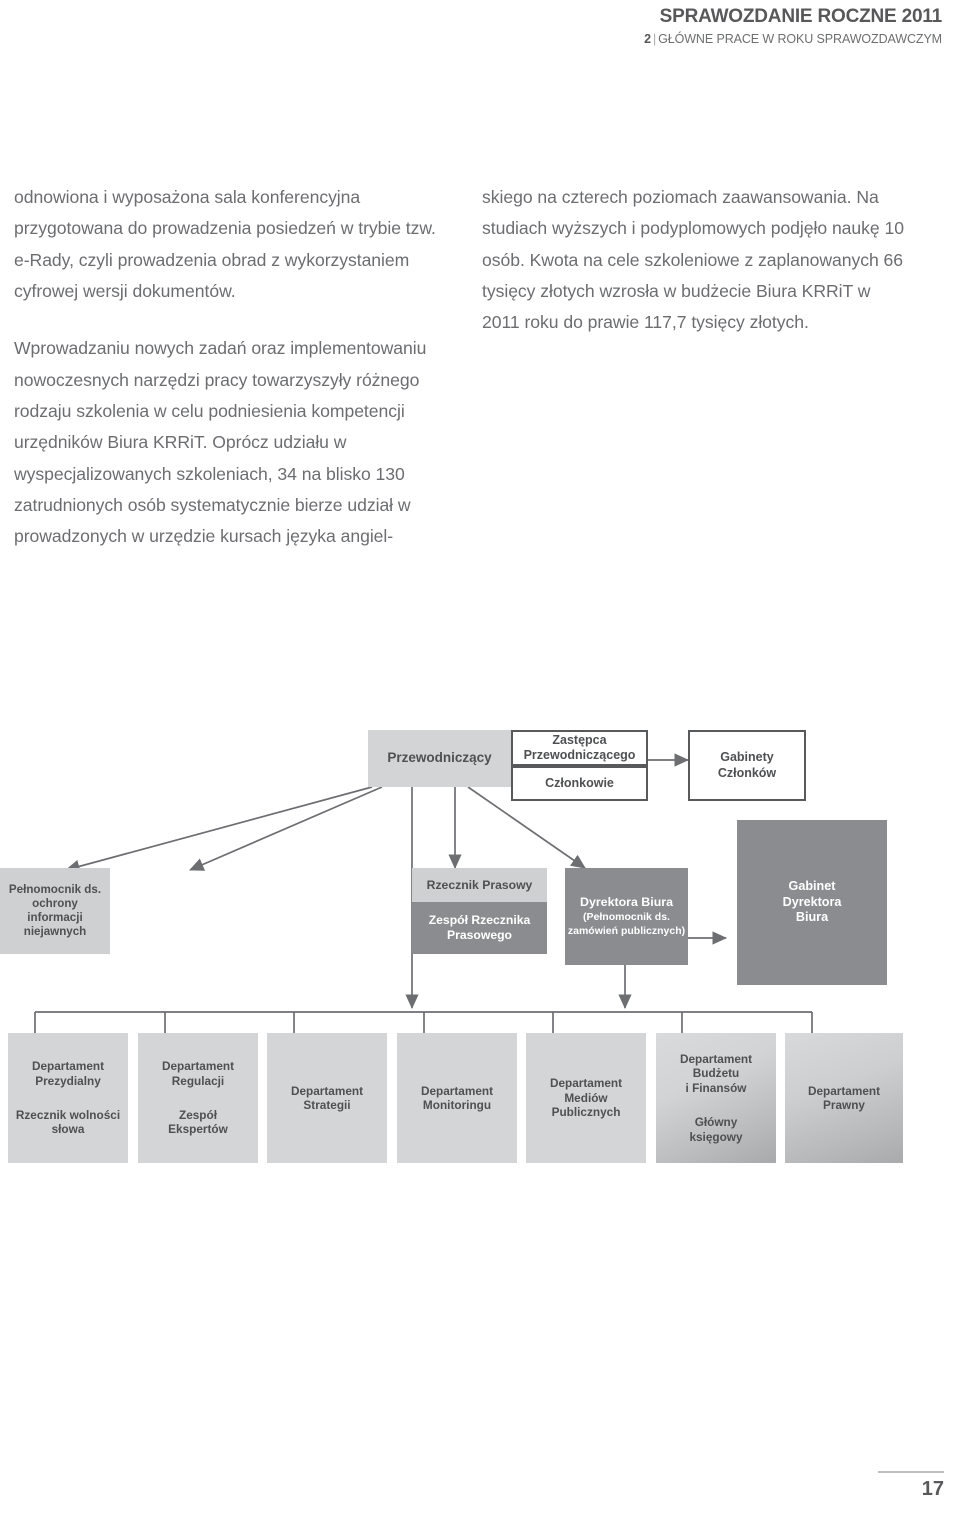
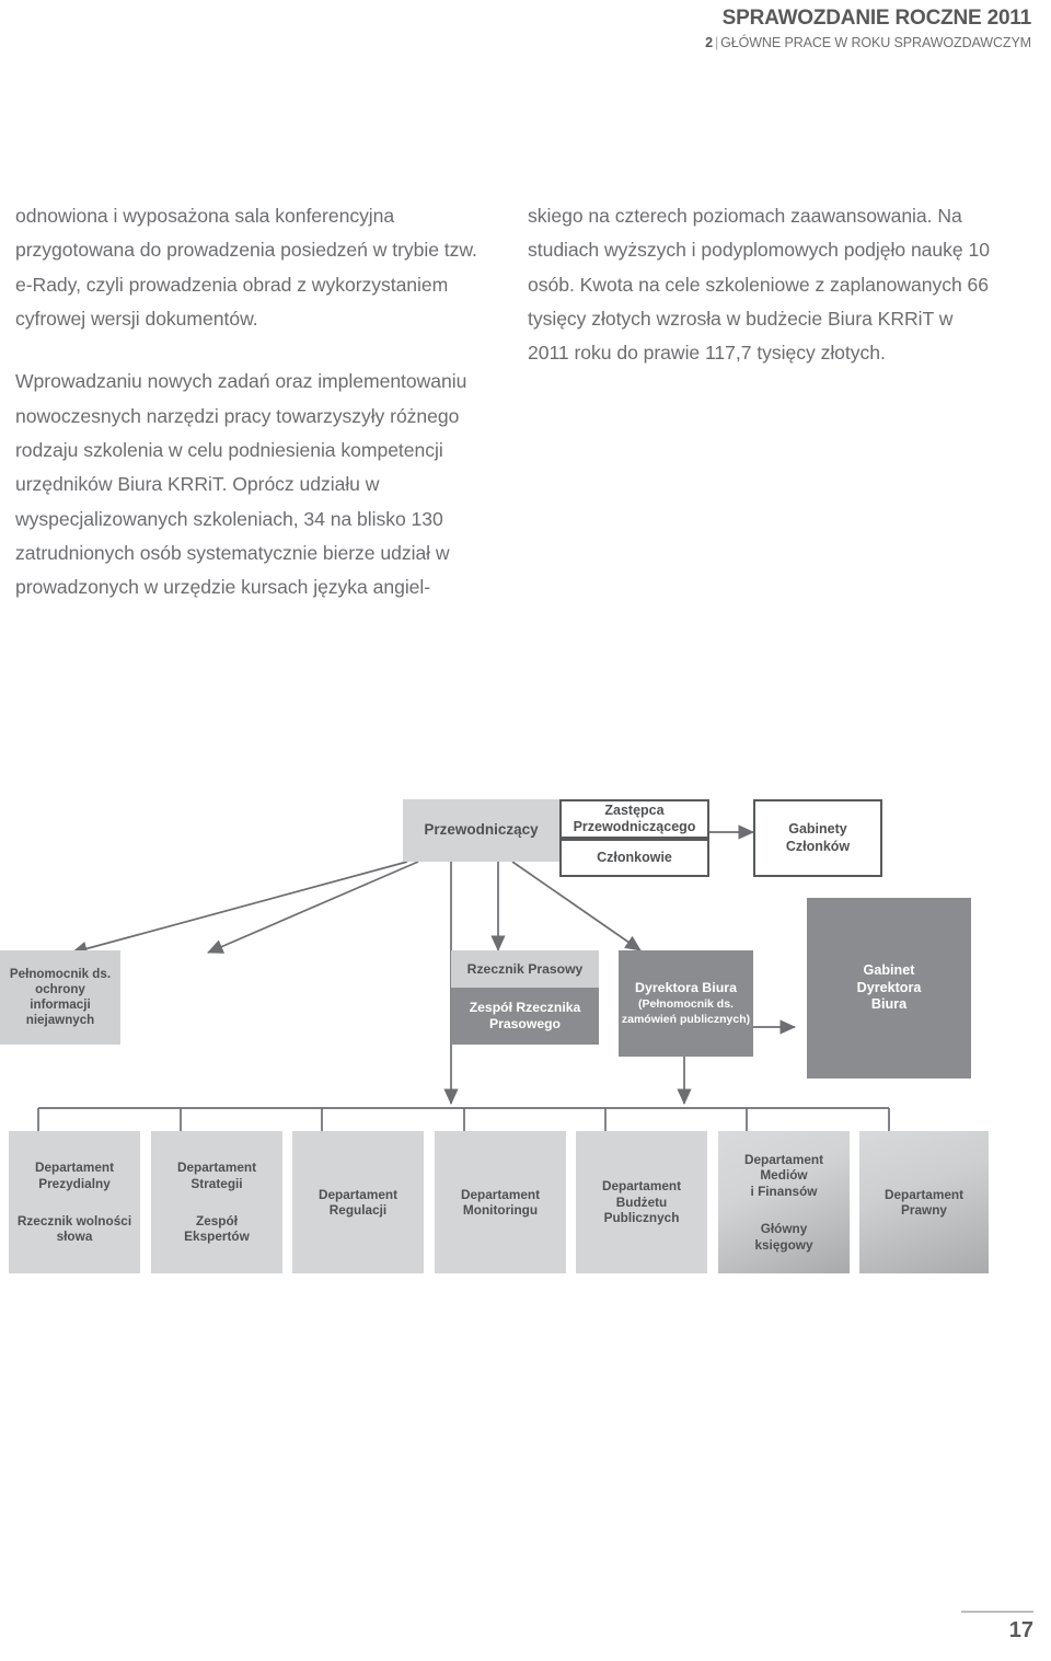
  SPRAWOZDANIE ROCZNE 2011
  2 | GŁÓWNE PRACE W ROKU SPRAWOZDAWCZYM
  odnowiona i wyposażona sala konferencyjna przygotowana do prowadzenia posiedzeń w trybie tzw. e-Rady, czyli prowadzenia obrad z wykorzystaniem cyfrowej wersji dokumentów.
  Wprowadzaniu nowych zadań oraz implementowaniu nowoczesnych narzędzi pracy towarzyszyły różnego rodzaju szkolenia w celu podniesienia kompetencji urzędników Biura KRRiT. Oprócz udziału w wyspecjalizowanych szkoleniach, 34 na blisko 130 zatrudnionych osób systematycznie bierze udział w prowadzonych w urzędzie kursach języka angiel-
  skiego na czterech poziomach zaawansowania. Na studiach wyższych i podyplomowych podjęło naukę 10 osób. Kwota na cele szkoleniowe z zaplanowanych 66 tysięcy złotych wzrosła w budżecie Biura KRRiT w 2011 roku do prawie 117,7 tysięcy złotych.
  Przewodniczący
  Zastępca Przewodniczącego
  Członkowie
  Gabinety
  Członków
  Pełnomocnik ds.
  ochrony
  informacji
  niejawnych
  Rzecznik Prasowy
  Zespół Rzecznika
  Prasowego
  Dyrektora Biura
  (Pełnomocnik ds.
  zamówień publicznych)
  Gabinet
  Dyrektora
  Biura
  Departament
  Prezydialny
  Rzecznik wolności
  słowa
  Departament
- Regulacji
+ Strategii
  Zespół
  Ekspertów
  Departament
- Strategii
+ Regulacji
  Departament
  Monitoringu
  Departament
- Mediów
+ Budżetu
  Publicznych
  Departament
- Budżetu
+ Mediów
  i Finansów
  Główny
  księgowy
  Departament
  Prawny
  17
